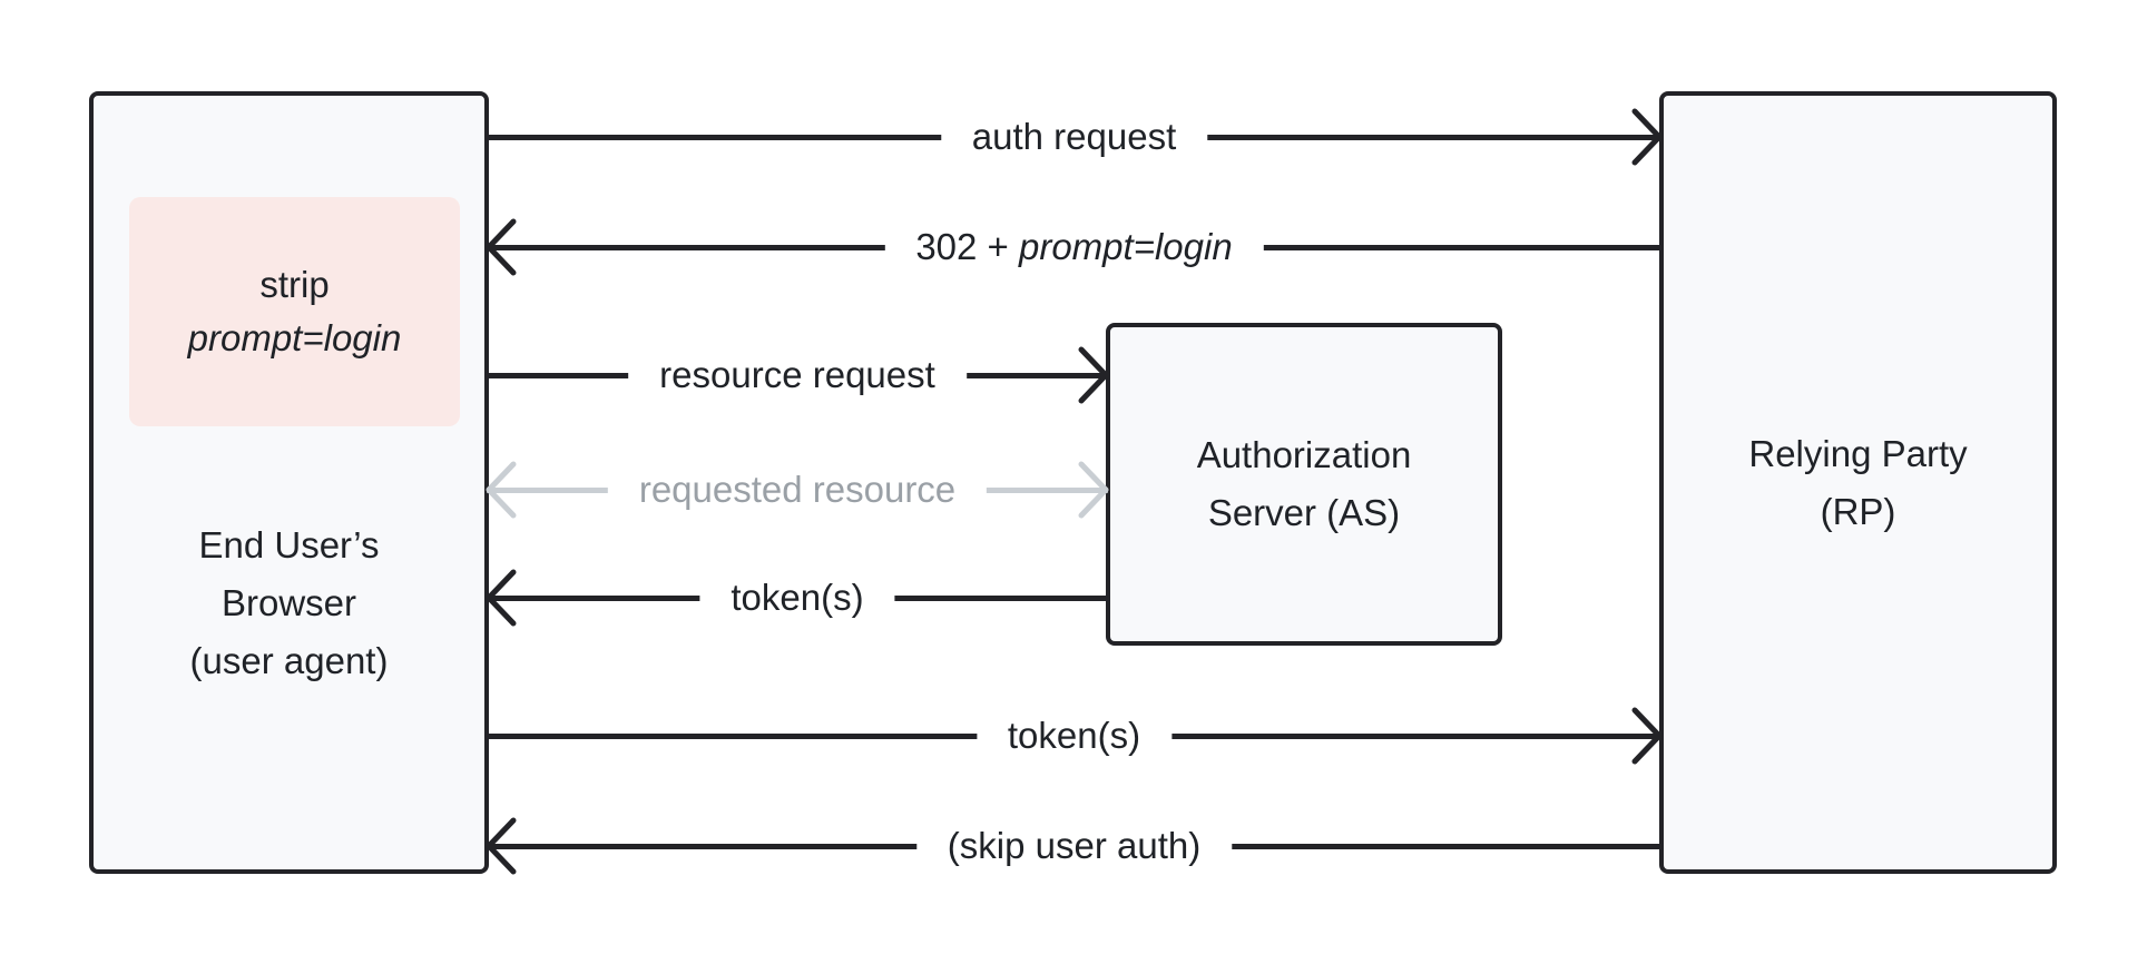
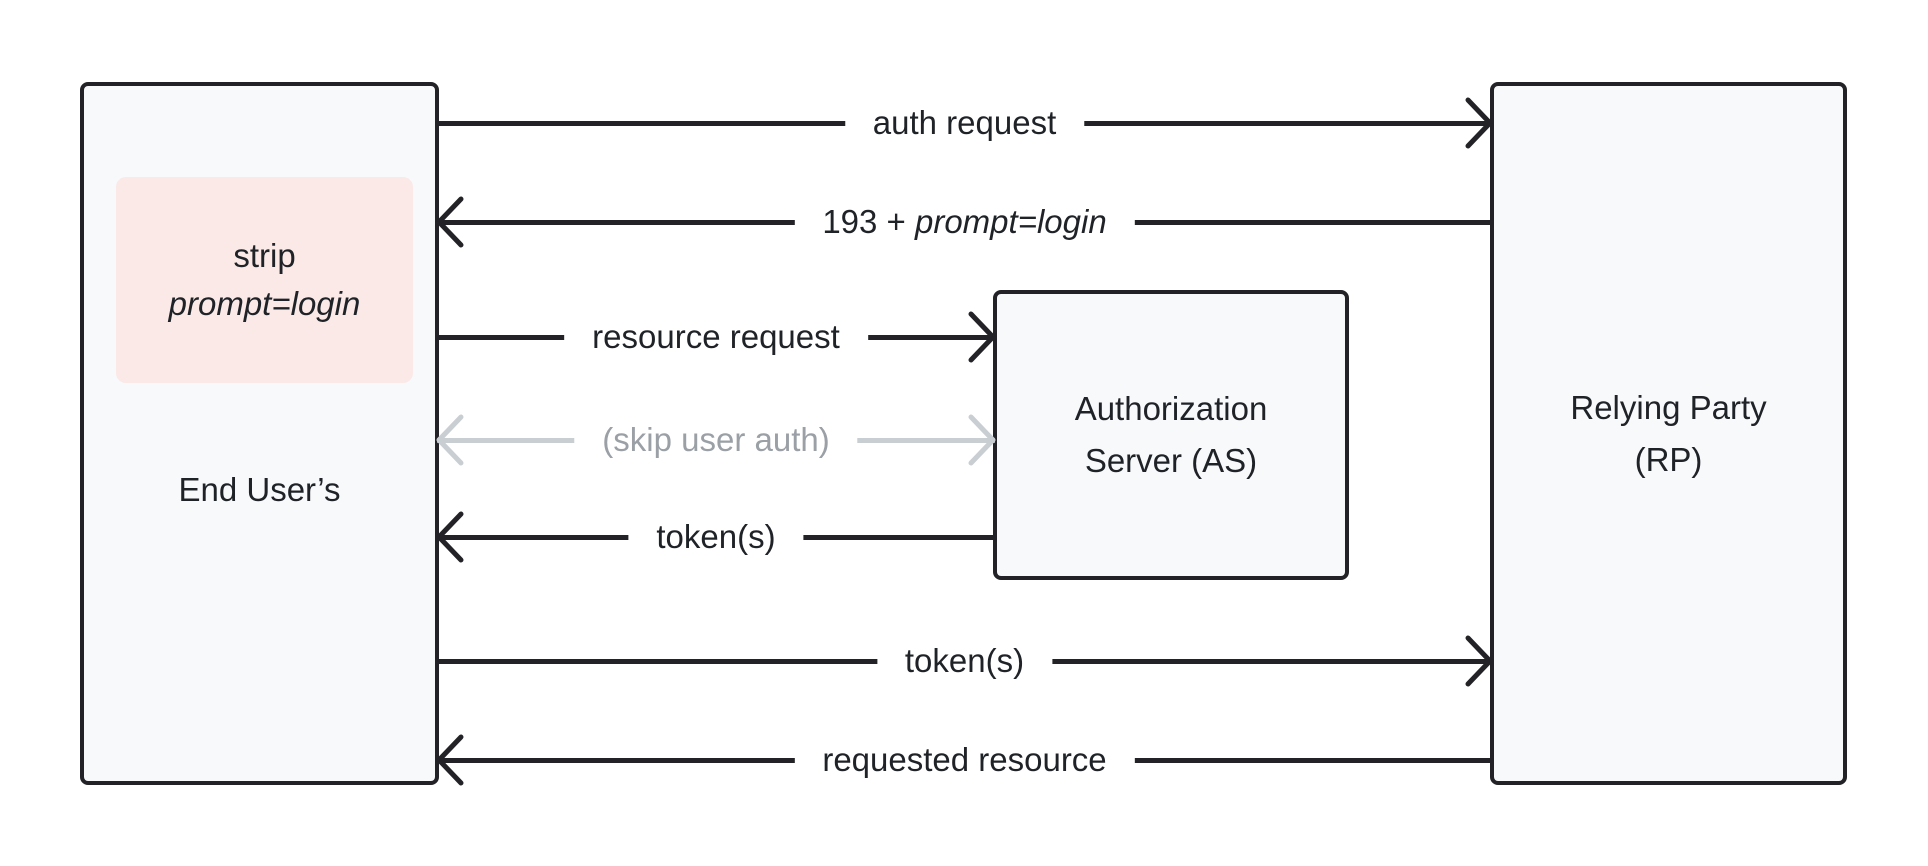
  strip
  prompt=login
  End User’s
- Browser
- (user agent)
  Authorization
  Server (AS)
  Relying Party
  (RP)
  auth request
- 302 + prompt=login
+ 193 + prompt=login
  resource request
- requested resource
+ (skip user auth)
  token(s)
  token(s)
- (skip user auth)
+ requested resource
